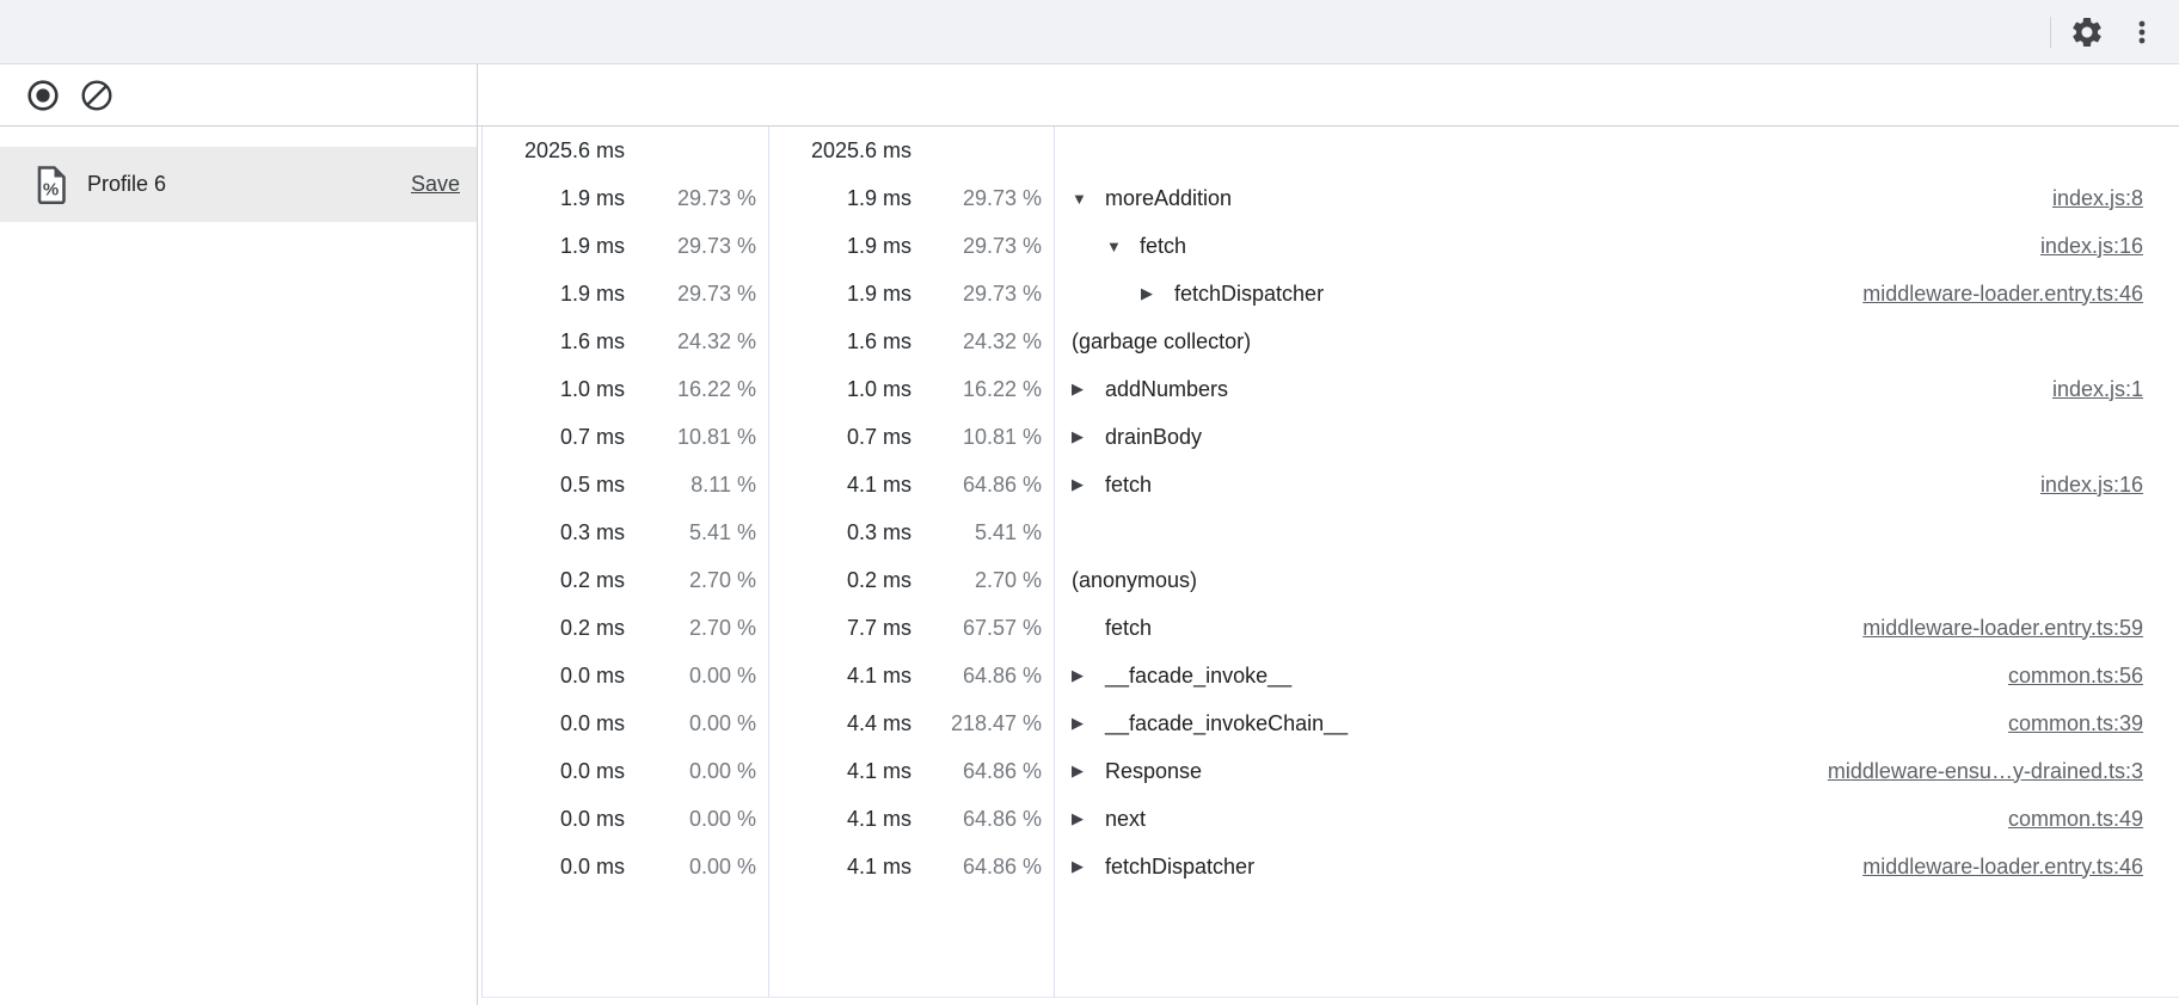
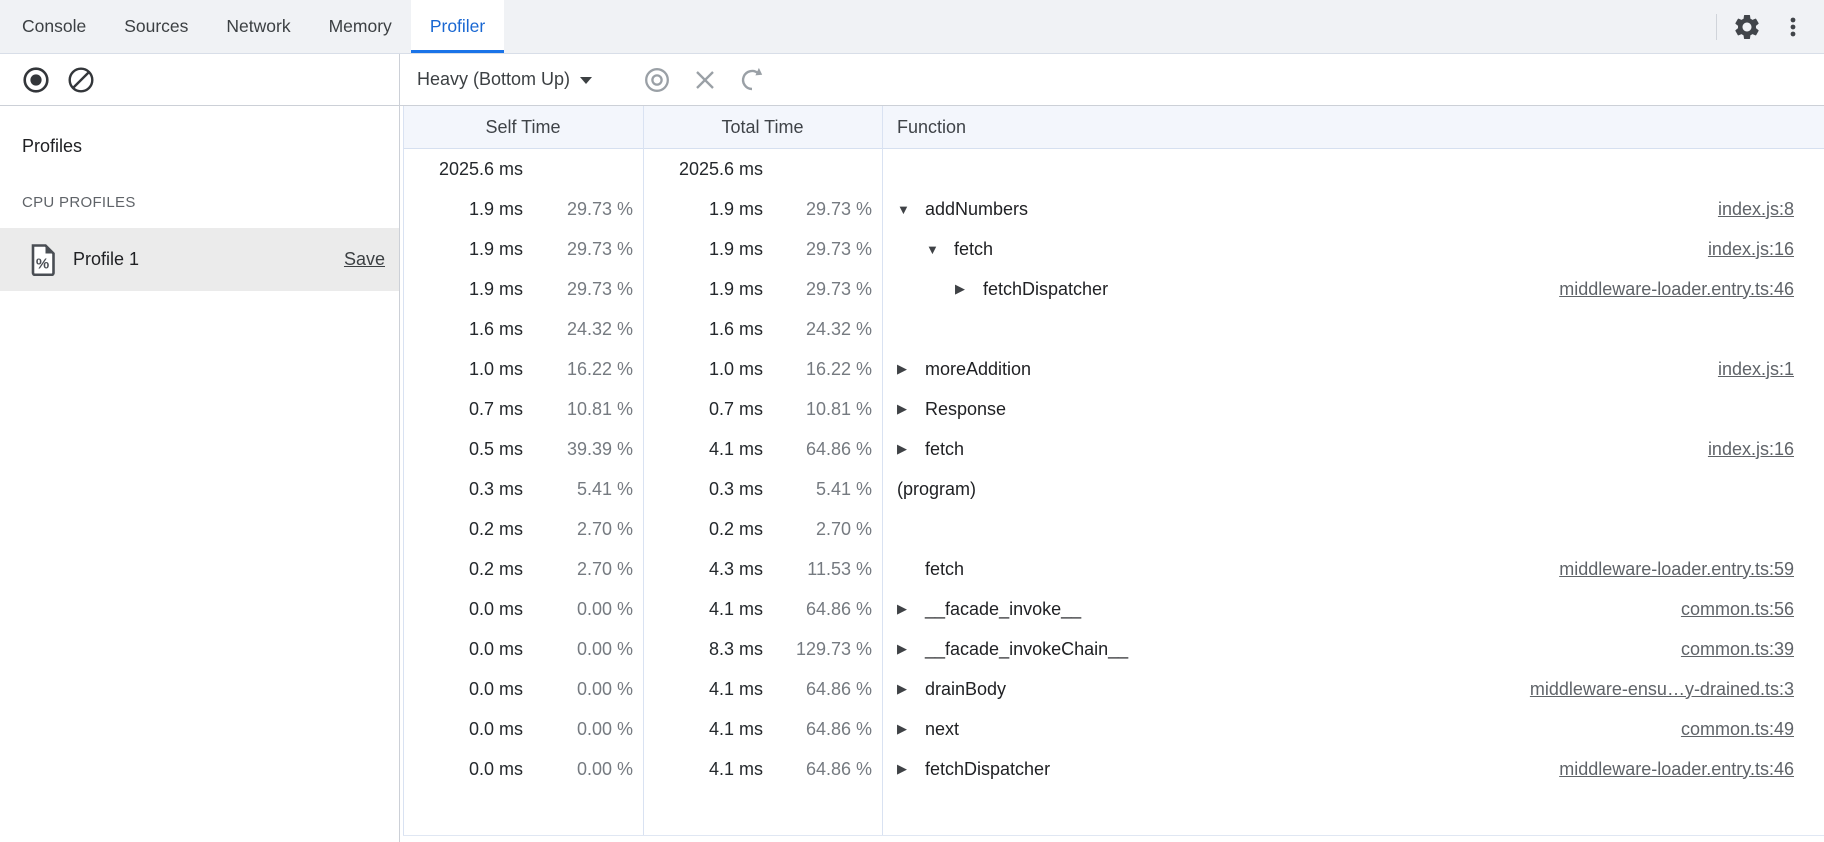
+ Console
+ Sources
+ Network
+ Memory
+ Profiler
+ Heavy (Bottom Up)
+ Profiles
+ CPU PROFILES
  %
- Profile 6
+ Profile 1
  Save
+ Self Time
+ Total Time
+ Function
  2025.6 ms
  2025.6 ms
  1.9 ms
  29.73 %
  1.9 ms
  29.73 %
  ▼
- moreAddition
+ addNumbers
  index.js:8
  1.9 ms
  29.73 %
  1.9 ms
  29.73 %
  ▼
  fetch
  index.js:16
  1.9 ms
  29.73 %
  1.9 ms
  29.73 %
  ▶
  fetchDispatcher
  middleware-loader.entry.ts:46
  1.6 ms
  24.32 %
  1.6 ms
  24.32 %
- (garbage collector)
  1.0 ms
  16.22 %
  1.0 ms
  16.22 %
  ▶
- addNumbers
+ moreAddition
  index.js:1
  0.7 ms
  10.81 %
  0.7 ms
  10.81 %
  ▶
- drainBody
+ Response
  0.5 ms
- 8.11 %
+ 39.39 %
  4.1 ms
  64.86 %
  ▶
  fetch
  index.js:16
  0.3 ms
  5.41 %
  0.3 ms
  5.41 %
+ (program)
  0.2 ms
  2.70 %
  0.2 ms
  2.70 %
- (anonymous)
  0.2 ms
  2.70 %
- 7.7 ms
+ 4.3 ms
- 67.57 %
+ 11.53 %
  fetch
  middleware-loader.entry.ts:59
  0.0 ms
  0.00 %
  4.1 ms
  64.86 %
  ▶
  __facade_invoke__
  common.ts:56
  0.0 ms
  0.00 %
- 4.4 ms
+ 8.3 ms
- 218.47 %
+ 129.73 %
  ▶
  __facade_invokeChain__
  common.ts:39
  0.0 ms
  0.00 %
  4.1 ms
  64.86 %
  ▶
- Response
+ drainBody
  middleware-ensu…y-drained.ts:3
  0.0 ms
  0.00 %
  4.1 ms
  64.86 %
  ▶
  next
  common.ts:49
  0.0 ms
  0.00 %
  4.1 ms
  64.86 %
  ▶
  fetchDispatcher
  middleware-loader.entry.ts:46
